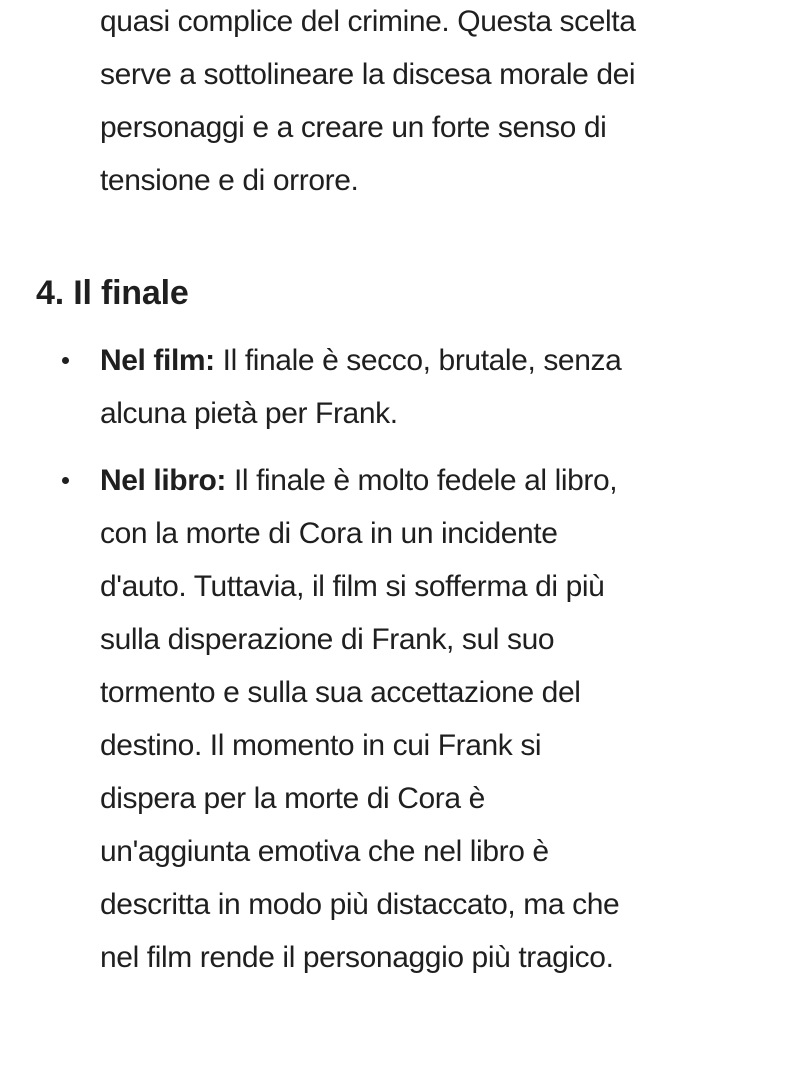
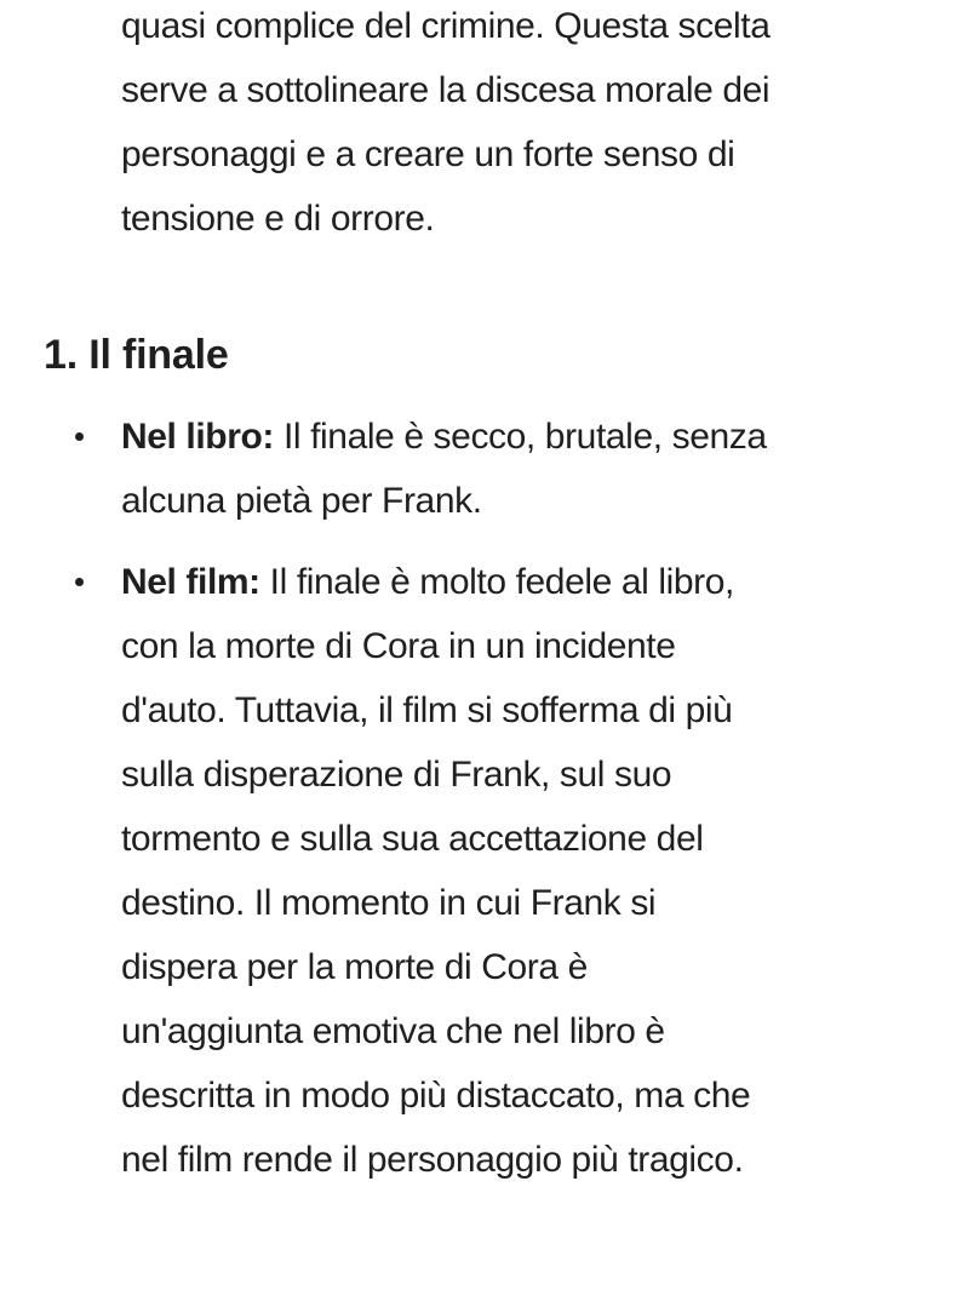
  quasi complice del crimine. Questa scelta
  serve a sottolineare la discesa morale dei
  personaggi e a creare un forte senso di
  tensione e di orrore.
- 4. Il finale
+ 1. Il finale
- Nel film: Il finale è secco, brutale, senza
+ Nel libro: Il finale è secco, brutale, senza
  alcuna pietà per Frank.
- Nel libro: Il finale è molto fedele al libro,
+ Nel film: Il finale è molto fedele al libro,
  con la morte di Cora in un incidente
  d'auto. Tuttavia, il film si sofferma di più
  sulla disperazione di Frank, sul suo
  tormento e sulla sua accettazione del
  destino. Il momento in cui Frank si
  dispera per la morte di Cora è
  un'aggiunta emotiva che nel libro è
  descritta in modo più distaccato, ma che
  nel film rende il personaggio più tragico.
